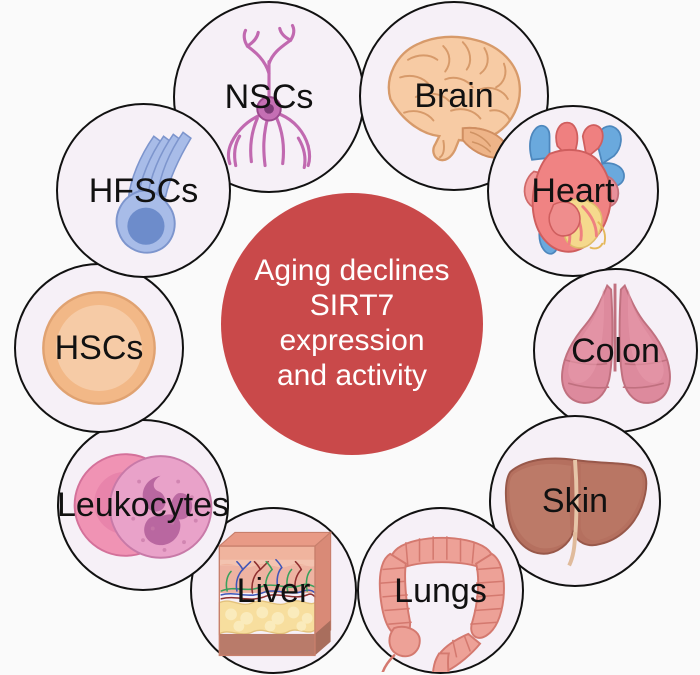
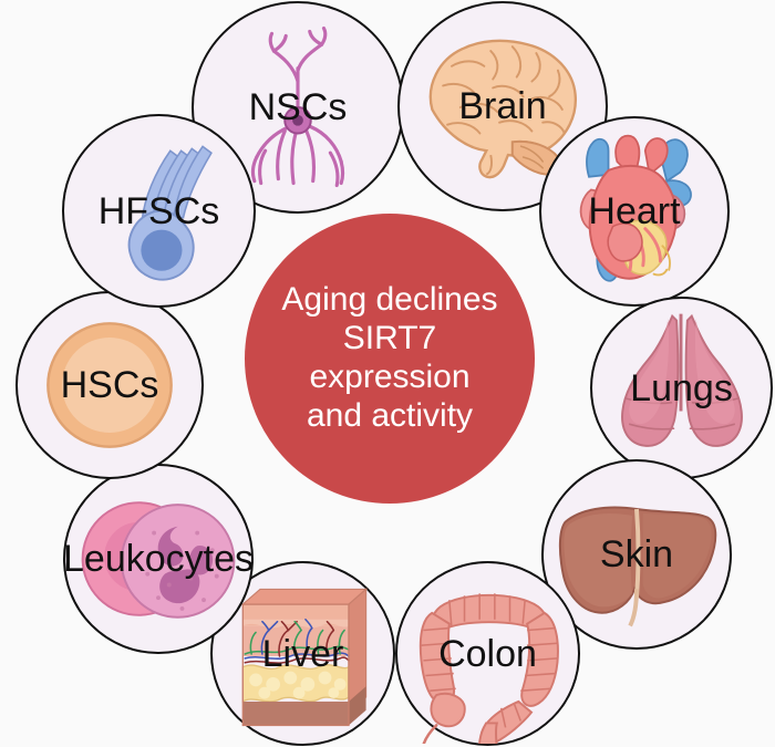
  NSCs
  Brain
  Heart
- Colon
+ Lungs
  Skin
- Lungs
+ Colon
  Liver
  Leukocytes
  HSCs
  HFSCs
  Aging declines
  SIRT7
  expression
  and activity
